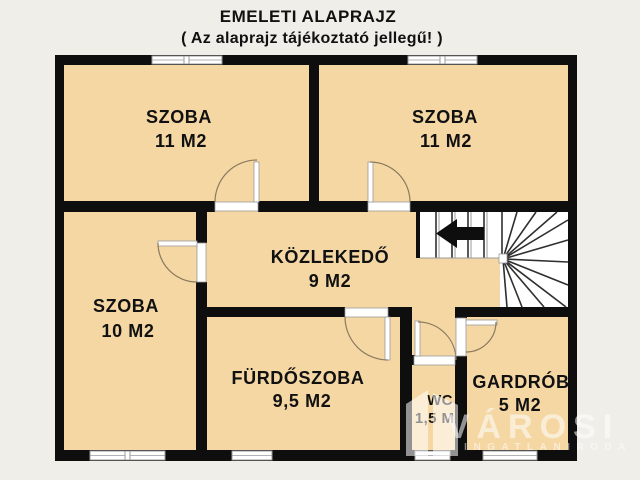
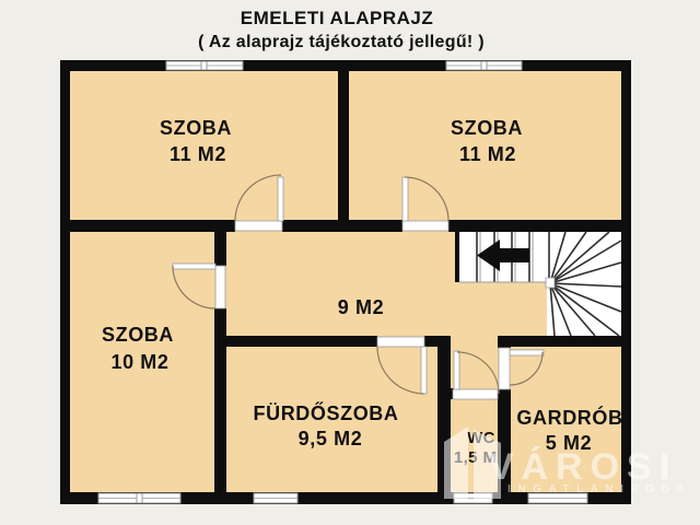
  EMELETI ALAPRAJZ
  ( Az alaprajz tájékoztató jellegű! )
  SZOBA
  11 M2
  SZOBA
  11 M2
- KÖZLEKEDŐ
  9 M2
  SZOBA
  10 M2
  FÜRDŐSZOBA
  9,5 M2
  WC
  1,5 M2
  GARDRÓB
  5 M2
  VÁROSI
  INGATLANIRODA
